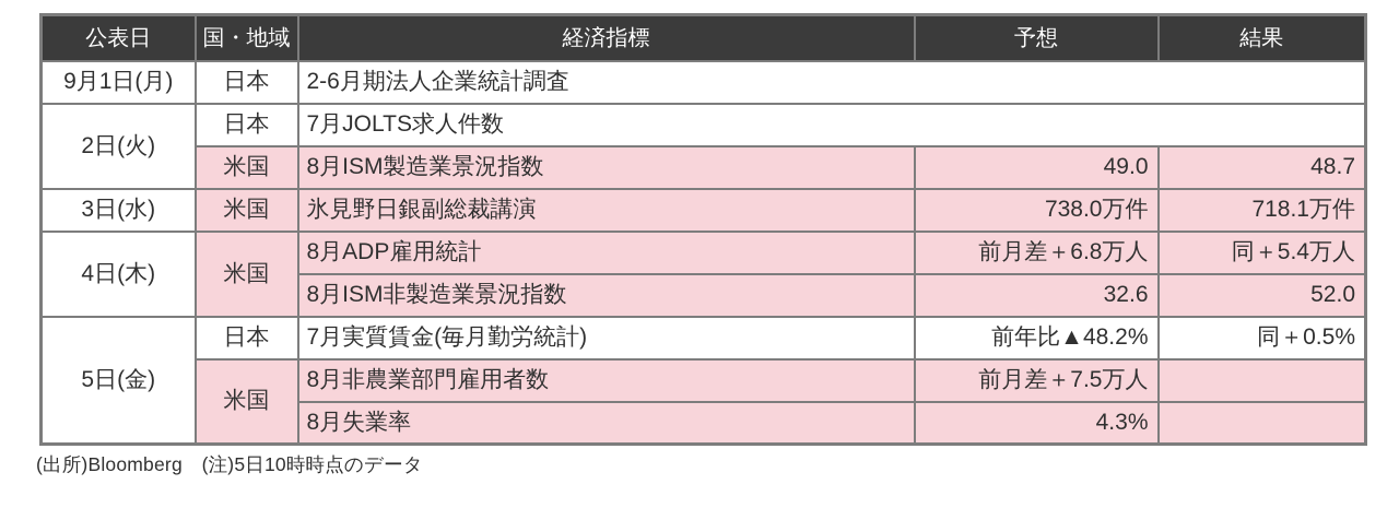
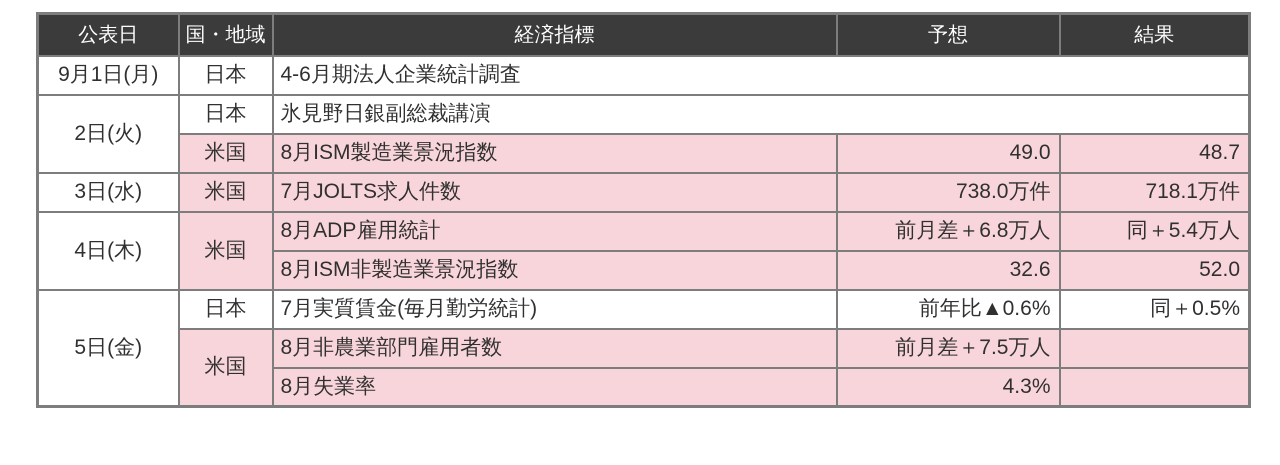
  公表日	国・地域	経済指標	予想	結果
- 9月1日(月)	日本	2-6月期法人企業統計調査
+ 9月1日(月)	日本	4-6月期法人企業統計調査
- 2日(火)	日本	7月JOLTS求人件数
+ 2日(火)	日本	氷見野日銀副総裁講演
  米国	8月ISM製造業景況指数	49.0	48.7
- 3日(水)	米国	氷見野日銀副総裁講演	738.0万件	718.1万件
+ 3日(水)	米国	7月JOLTS求人件数	738.0万件	718.1万件
  4日(木)	米国	8月ADP雇用統計	前月差＋6.8万人	同＋5.4万人
  8月ISM非製造業景況指数	32.6	52.0
- 5日(金)	日本	7月実質賃金(毎月勤労統計)	前年比▲48.2%	同＋0.5%
+ 5日(金)	日本	7月実質賃金(毎月勤労統計)	前年比▲0.6%	同＋0.5%
  米国	8月非農業部門雇用者数	前月差＋7.5万人
  8月失業率	4.3%
- (出所)Bloomberg (注)5日10時時点のデータ
